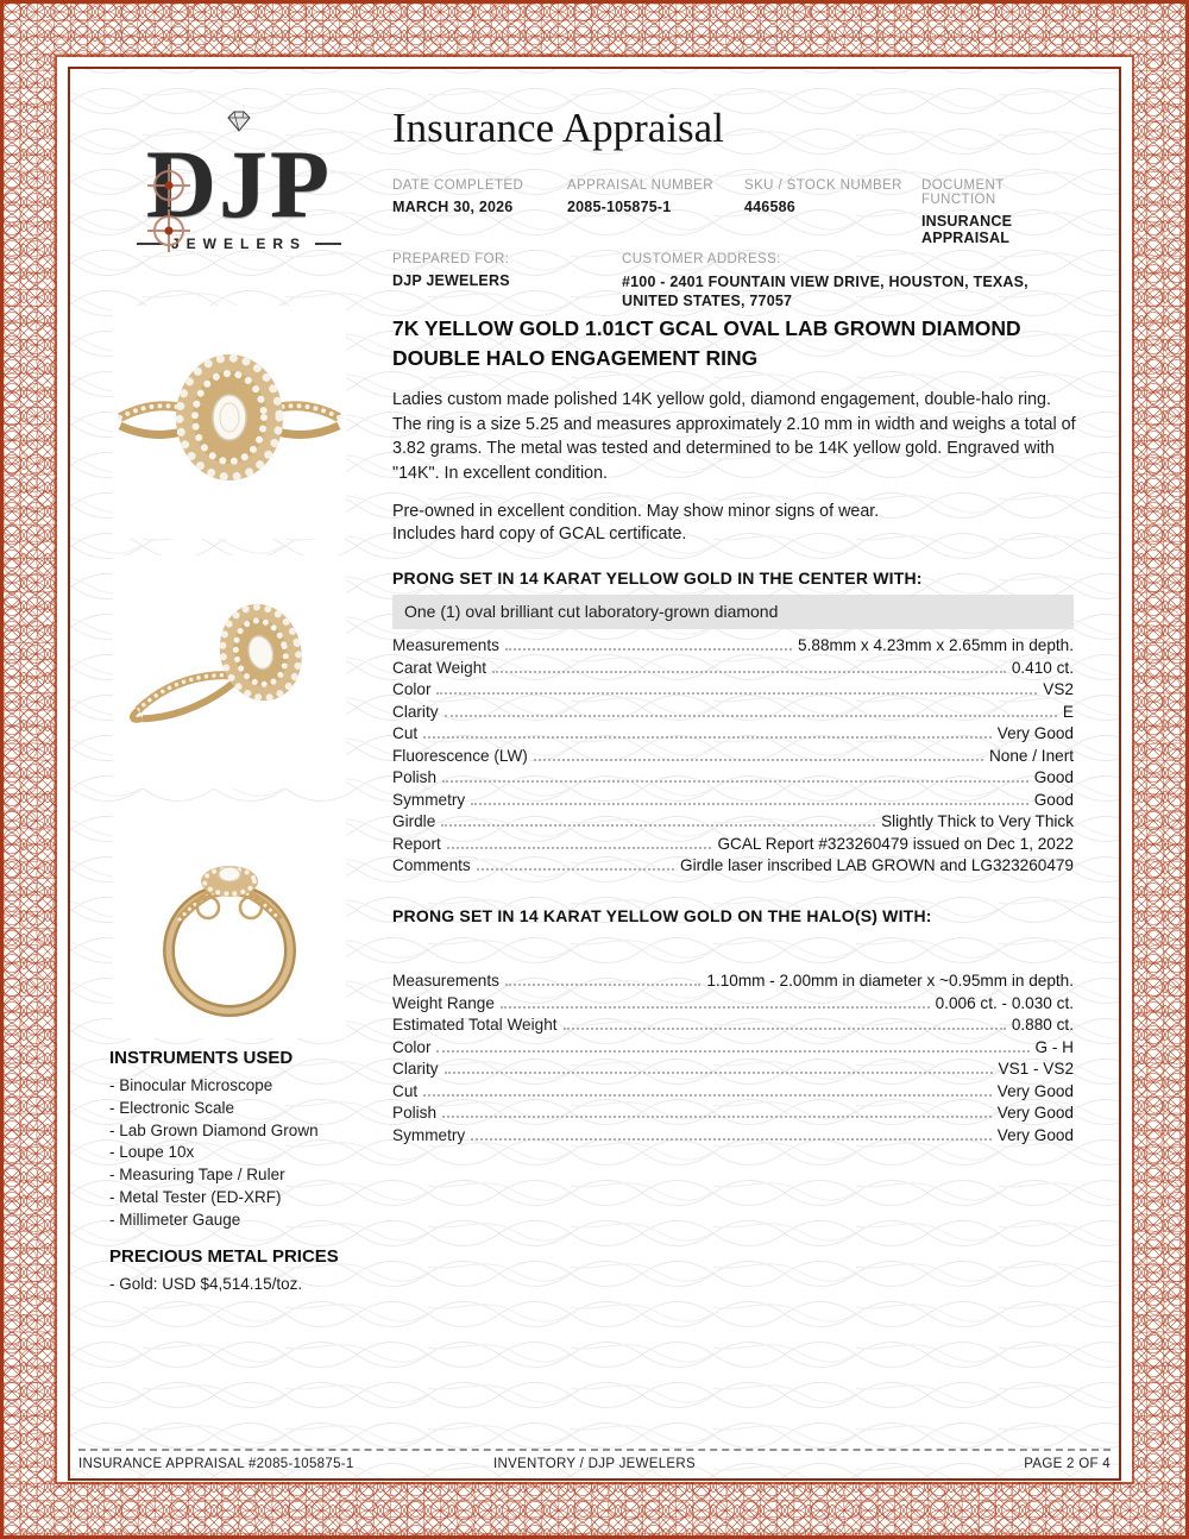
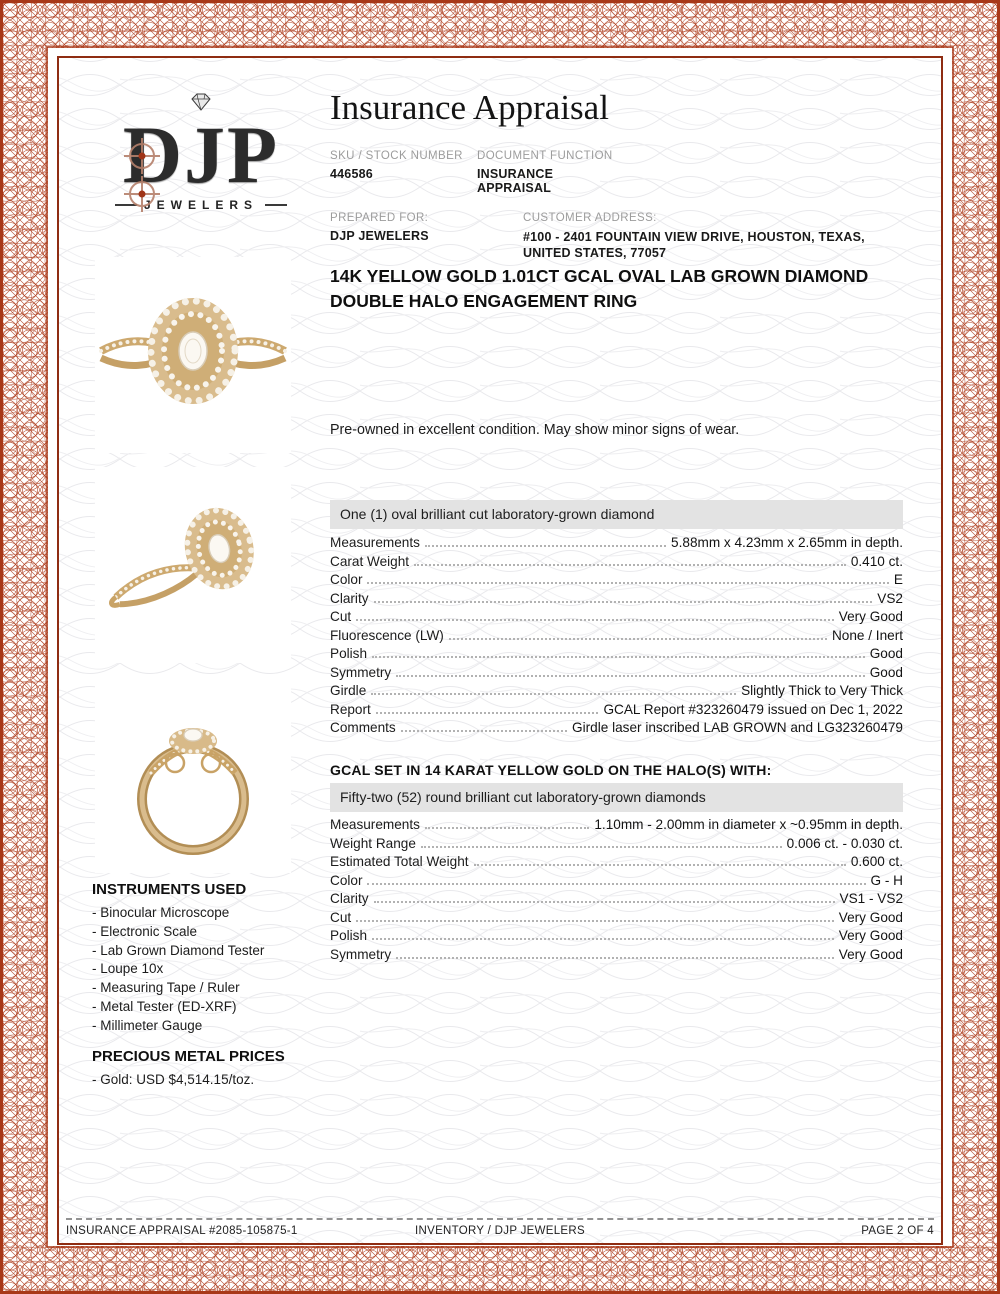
  JEWELERS
  Insurance Appraisal
- DATE COMPLETED
- MARCH 30, 2026
- APPRAISAL NUMBER
- 2085-105875-1
  SKU / STOCK NUMBER
  446586
  DOCUMENT FUNCTION
  INSURANCE APPRAISAL
  PREPARED FOR:
  DJP JEWELERS
  CUSTOMER ADDRESS:
  #100 - 2401 FOUNTAIN VIEW DRIVE, HOUSTON, TEXAS, UNITED STATES, 77057
- 7K YELLOW GOLD 1.01CT GCAL OVAL LAB GROWN DIAMOND DOUBLE HALO ENGAGEMENT RING
+ 14K YELLOW GOLD 1.01CT GCAL OVAL LAB GROWN DIAMOND DOUBLE HALO ENGAGEMENT RING
- Ladies custom made polished 14K yellow gold, diamond engagement, double-halo ring. The ring is a size 5.25 and measures approximately 2.10 mm in width and weighs a total of 3.82 grams. The metal was tested and determined to be 14K yellow gold. Engraved with "14K". In excellent condition.
  Pre-owned in excellent condition. May show minor signs of wear.
- Includes hard copy of GCAL certificate.
- PRONG SET IN 14 KARAT YELLOW GOLD IN THE CENTER WITH:
  One (1) oval brilliant cut laboratory-grown diamond
  Measurements
  5.88mm x 4.23mm x 2.65mm in depth.
  Carat Weight
  0.410 ct.
  Color
- VS2
+ E
  Clarity
- E
+ VS2
  Cut
  Very Good
  Fluorescence (LW)
  None / Inert
  Polish
  Good
  Symmetry
  Good
  Girdle
  Slightly Thick to Very Thick
  Report
  GCAL Report #323260479 issued on Dec 1, 2022
  Comments
  Girdle laser inscribed LAB GROWN and LG323260479
- PRONG SET IN 14 KARAT YELLOW GOLD ON THE HALO(S) WITH:
+ GCAL SET IN 14 KARAT YELLOW GOLD ON THE HALO(S) WITH:
+ Fifty-two (52) round brilliant cut laboratory-grown diamonds
  Measurements
  1.10mm - 2.00mm in diameter x ~0.95mm in depth.
  Weight Range
  0.006 ct. - 0.030 ct.
  Estimated Total Weight
- 0.880 ct.
+ 0.600 ct.
  Color
  G - H
  Clarity
  VS1 - VS2
  Cut
  Very Good
  Polish
  Very Good
  Symmetry
  Very Good
  INSTRUMENTS USED
  - Binocular Microscope
  - Electronic Scale
- - Lab Grown Diamond Grown
+ - Lab Grown Diamond Tester
  - Loupe 10x
  - Measuring Tape / Ruler
  - Metal Tester (ED-XRF)
  - Millimeter Gauge
  PRECIOUS METAL PRICES
  - Gold: USD $4,514.15/toz.
  INSURANCE APPRAISAL #2085-105875-1
  INVENTORY / DJP JEWELERS
  PAGE 2 OF 4
